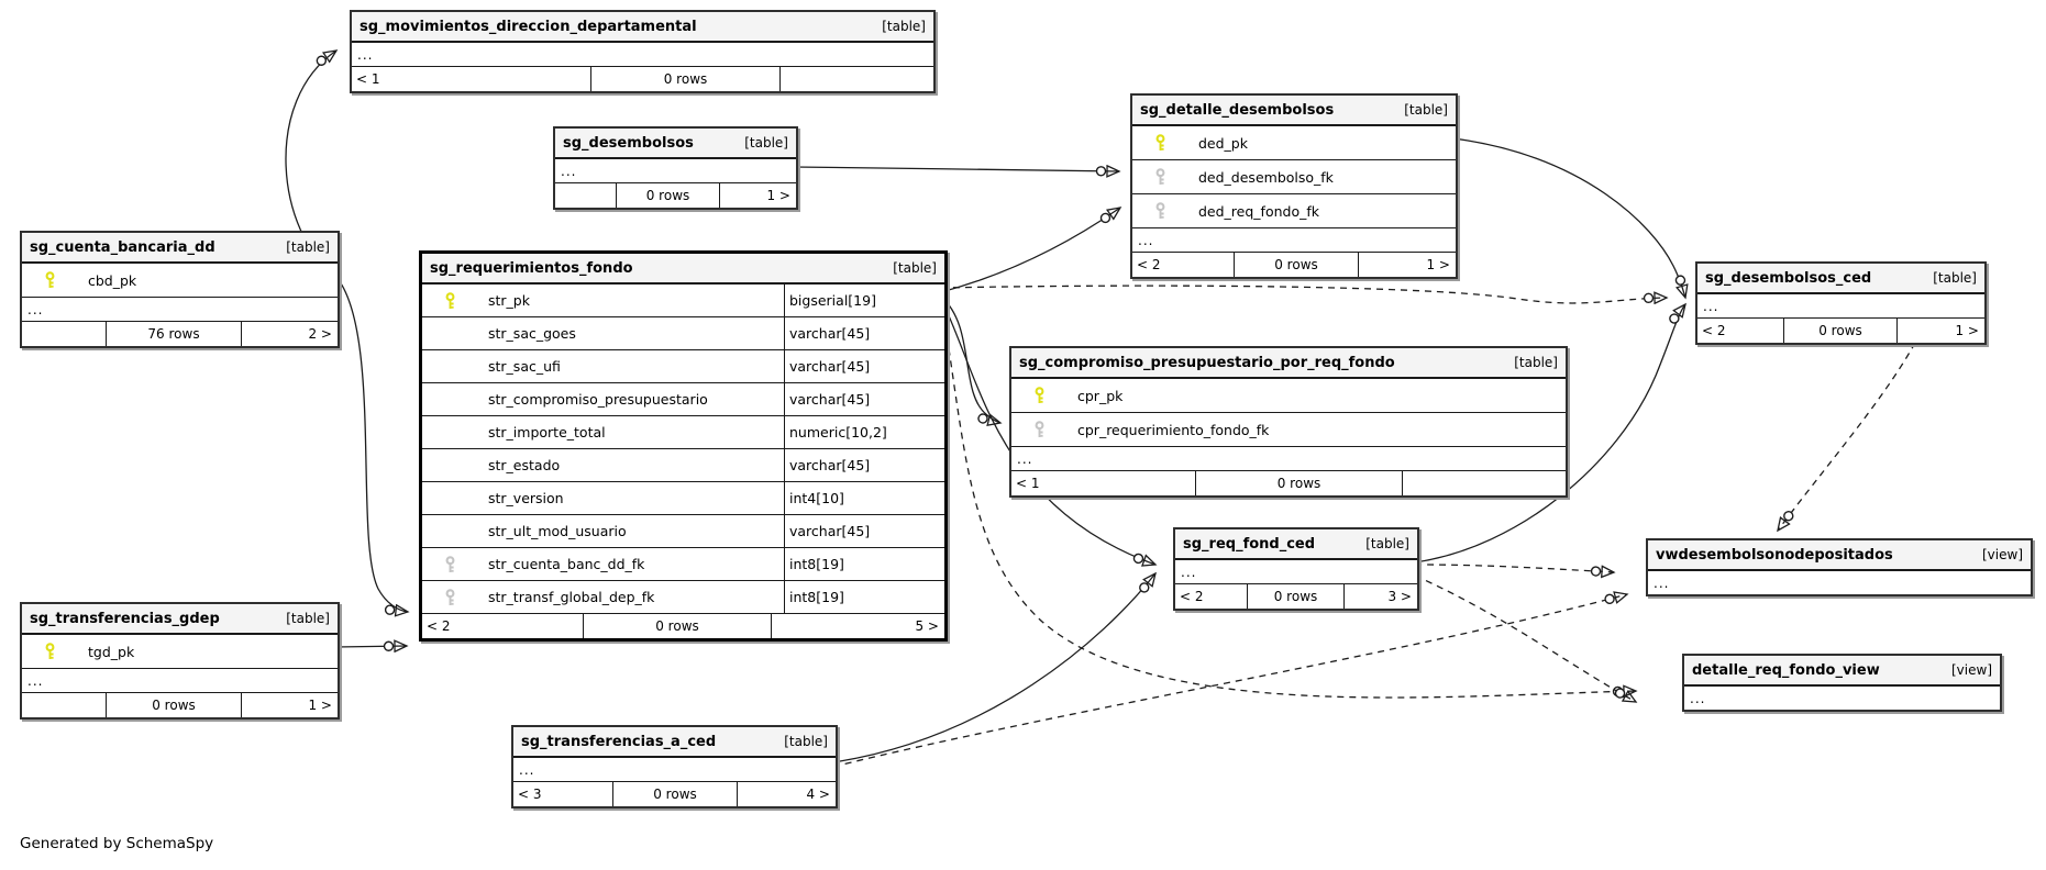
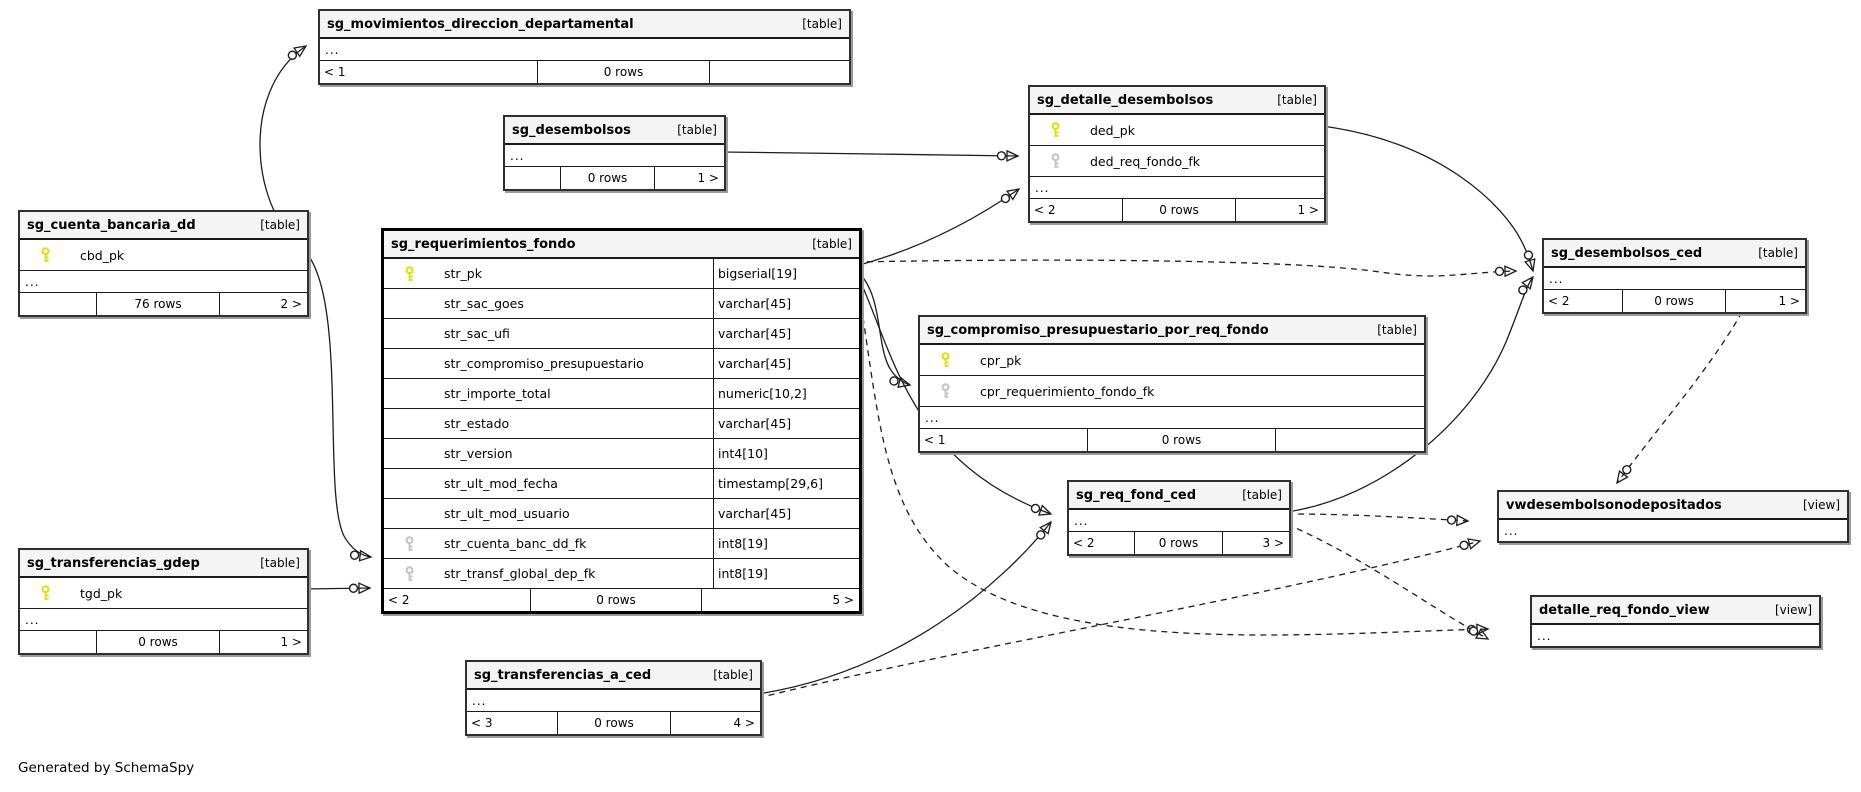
  sg_movimientos_direccion_departamental
  [table]
  ...
  < 1
  0 rows
  sg_desembolsos
  [table]
  ...
  0 rows
  1 >
  sg_cuenta_bancaria_dd
  [table]
  cbd_pk
  ...
  76 rows
  2 >
  sg_requerimientos_fondo
  [table]
  str_pk
  bigserial[19]
  str_sac_goes
  varchar[45]
  str_sac_ufi
  varchar[45]
  str_compromiso_presupuestario
  varchar[45]
  str_importe_total
  numeric[10,2]
  str_estado
  varchar[45]
  str_version
  int4[10]
+ str_ult_mod_fecha
+ timestamp[29,6]
  str_ult_mod_usuario
  varchar[45]
  str_cuenta_banc_dd_fk
  int8[19]
  str_transf_global_dep_fk
  int8[19]
  < 2
  0 rows
  5 >
  sg_detalle_desembolsos
  [table]
  ded_pk
- ded_desembolso_fk
  ded_req_fondo_fk
  ...
  < 2
  0 rows
  1 >
  sg_compromiso_presupuestario_por_req_fondo
  [table]
  cpr_pk
  cpr_requerimiento_fondo_fk
  ...
  < 1
  0 rows
  sg_desembolsos_ced
  [table]
  ...
  < 2
  0 rows
  1 >
  sg_req_fond_ced
  [table]
  ...
  < 2
  0 rows
  3 >
  vwdesembolsonodepositados
  [view]
  ...
  detalle_req_fondo_view
  [view]
  ...
  sg_transferencias_gdep
  [table]
  tgd_pk
  ...
  0 rows
  1 >
  sg_transferencias_a_ced
  [table]
  ...
  < 3
  0 rows
  4 >
  Generated by SchemaSpy
